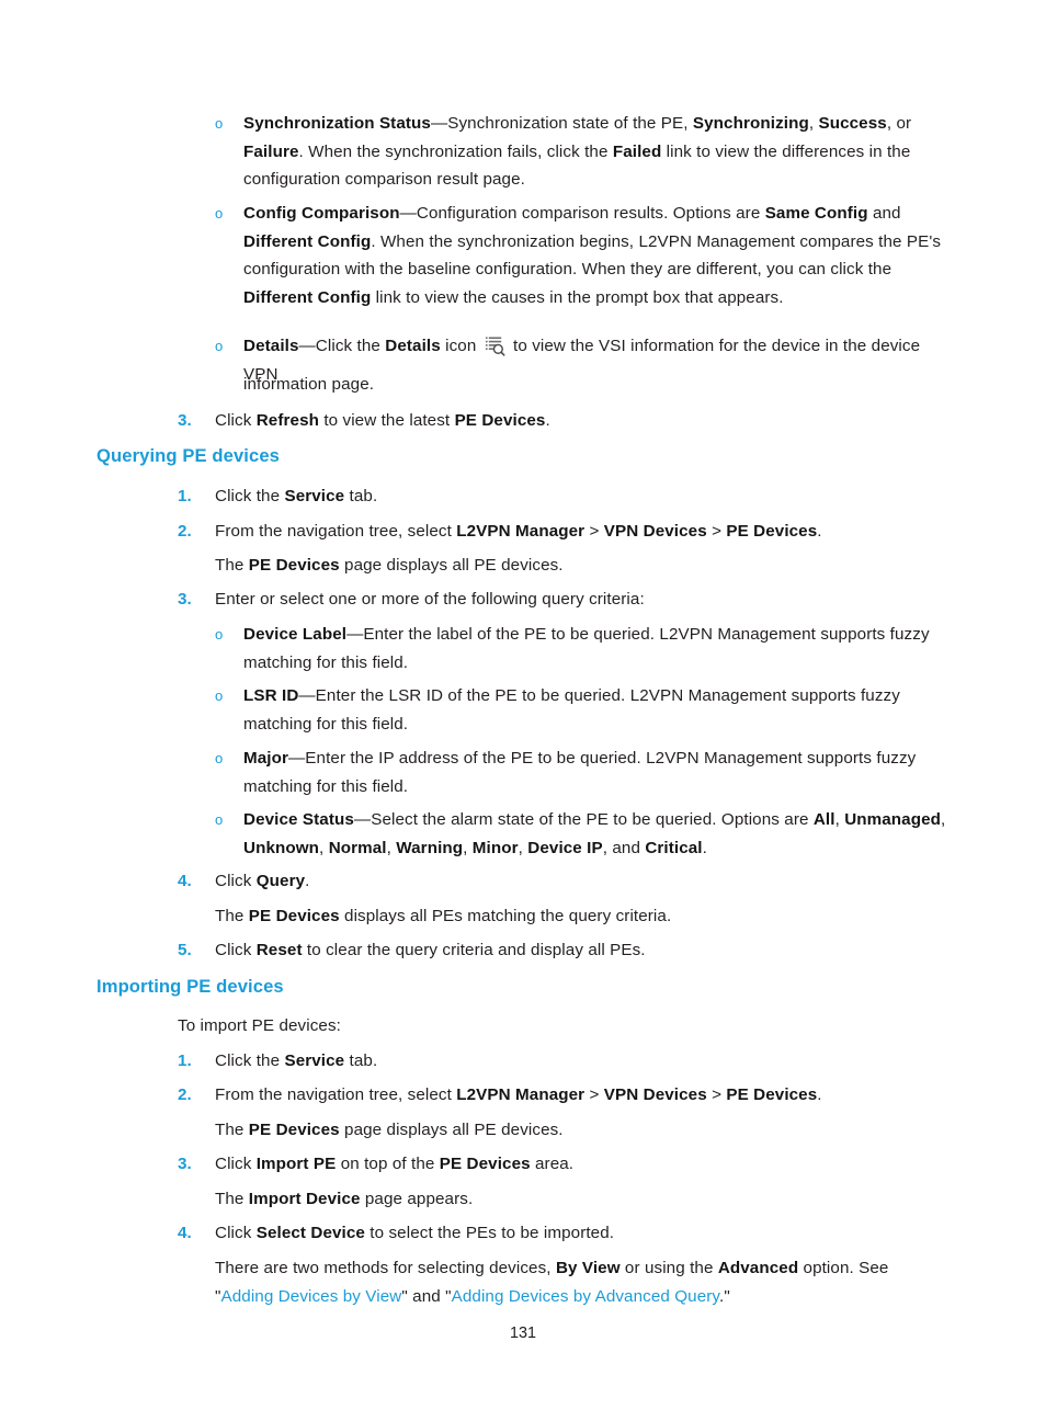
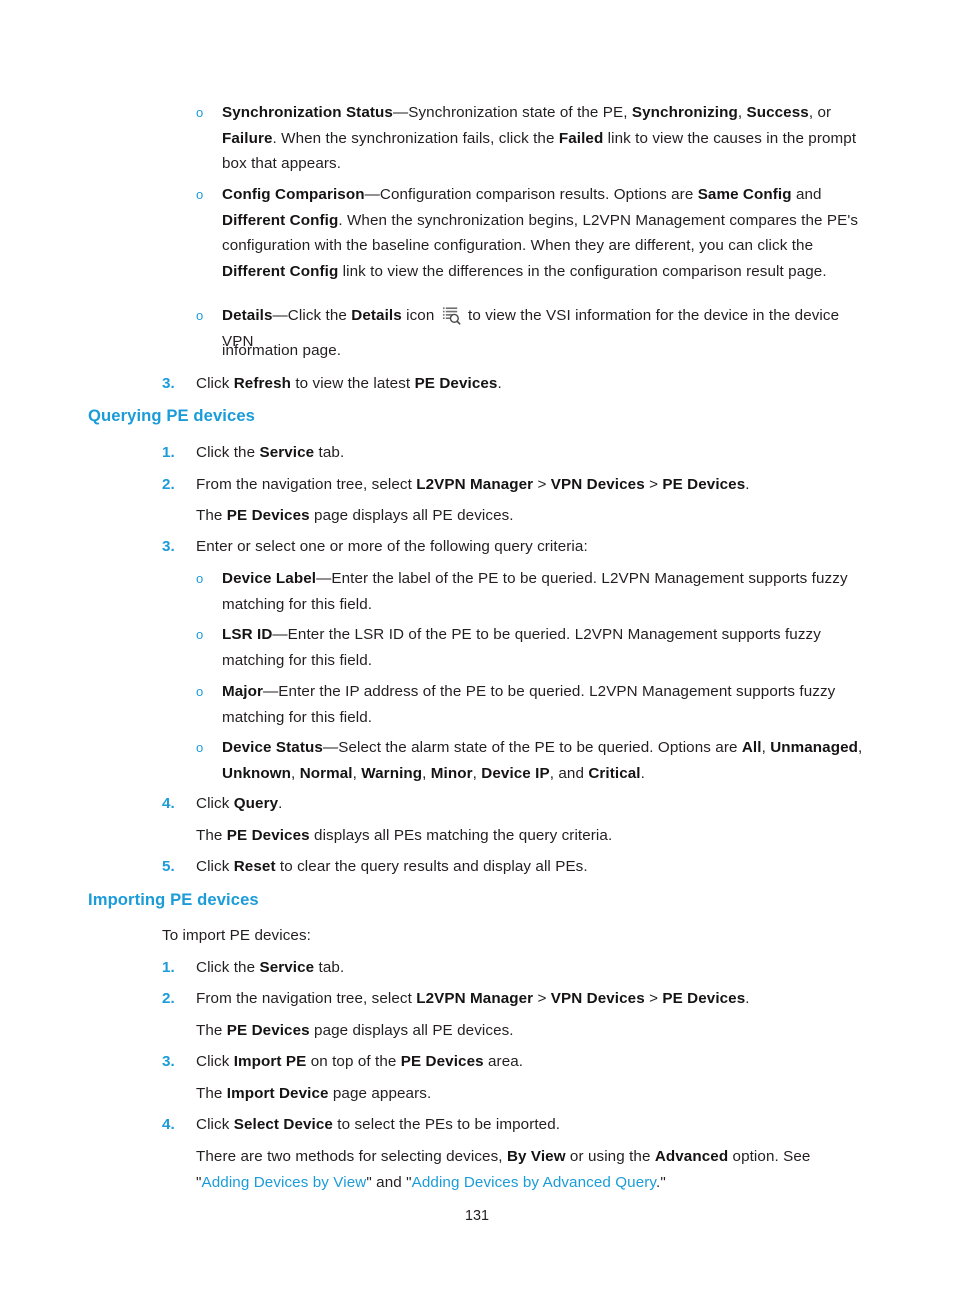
  o
- Synchronization Status—Synchronization state of the PE, Synchronizing, Success, or Failure. When the synchronization fails, click the Failed link to view the differences in the configuration comparison result page.
+ Synchronization Status—Synchronization state of the PE, Synchronizing, Success, or Failure. When the synchronization fails, click the Failed link to view the causes in the prompt box that appears.
  o
- Config Comparison—Configuration comparison results. Options are Same Config and Different Config. When the synchronization begins, L2VPN Management compares the PE's configuration with the baseline configuration. When they are different, you can click the Different Config link to view the causes in the prompt box that appears.
+ Config Comparison—Configuration comparison results. Options are Same Config and Different Config. When the synchronization begins, L2VPN Management compares the PE's configuration with the baseline configuration. When they are different, you can click the Different Config link to view the differences in the configuration comparison result page.
  o
  Details—Click the Details icon to view the VSI information for the device in the device VPN
  information page.
  3.
  Click Refresh to view the latest PE Devices.
  Querying PE devices
  1.
  Click the Service tab.
  2.
  From the navigation tree, select L2VPN Manager > VPN Devices > PE Devices.
  The PE Devices page displays all PE devices.
  3.
  Enter or select one or more of the following query criteria:
  o
  Device Label—Enter the label of the PE to be queried. L2VPN Management supports fuzzy matching for this field.
  o
  LSR ID—Enter the LSR ID of the PE to be queried. L2VPN Management supports fuzzy matching for this field.
  o
  Major—Enter the IP address of the PE to be queried. L2VPN Management supports fuzzy matching for this field.
  o
  Device Status—Select the alarm state of the PE to be queried. Options are All, Unmanaged, Unknown, Normal, Warning, Minor, Device IP, and Critical.
  4.
  Click Query.
  The PE Devices displays all PEs matching the query criteria.
  5.
- Click Reset to clear the query criteria and display all PEs.
+ Click Reset to clear the query results and display all PEs.
  Importing PE devices
  To import PE devices:
  1.
  Click the Service tab.
  2.
  From the navigation tree, select L2VPN Manager > VPN Devices > PE Devices.
  The PE Devices page displays all PE devices.
  3.
  Click Import PE on top of the PE Devices area.
  The Import Device page appears.
  4.
  Click Select Device to select the PEs to be imported.
  There are two methods for selecting devices, By View or using the Advanced option. See "Adding Devices by View" and "Adding Devices by Advanced Query."
  131
